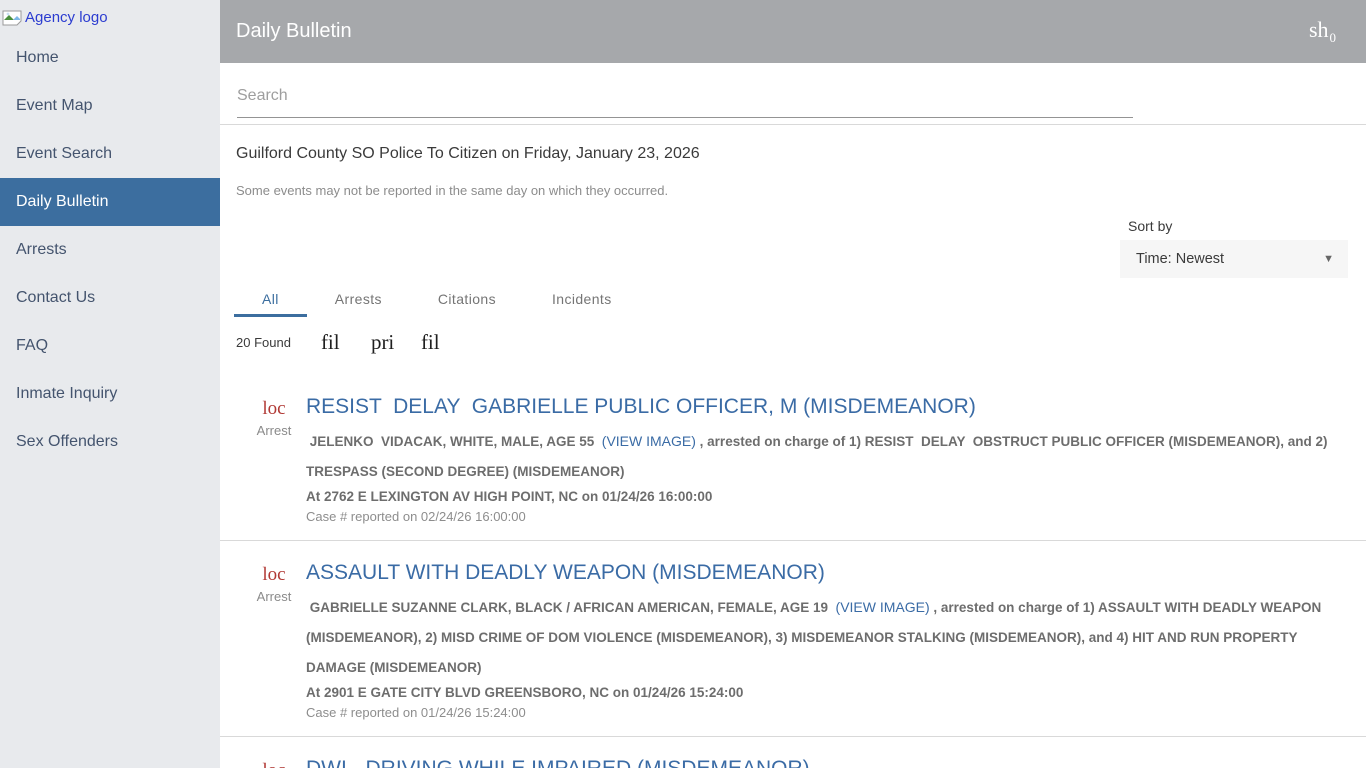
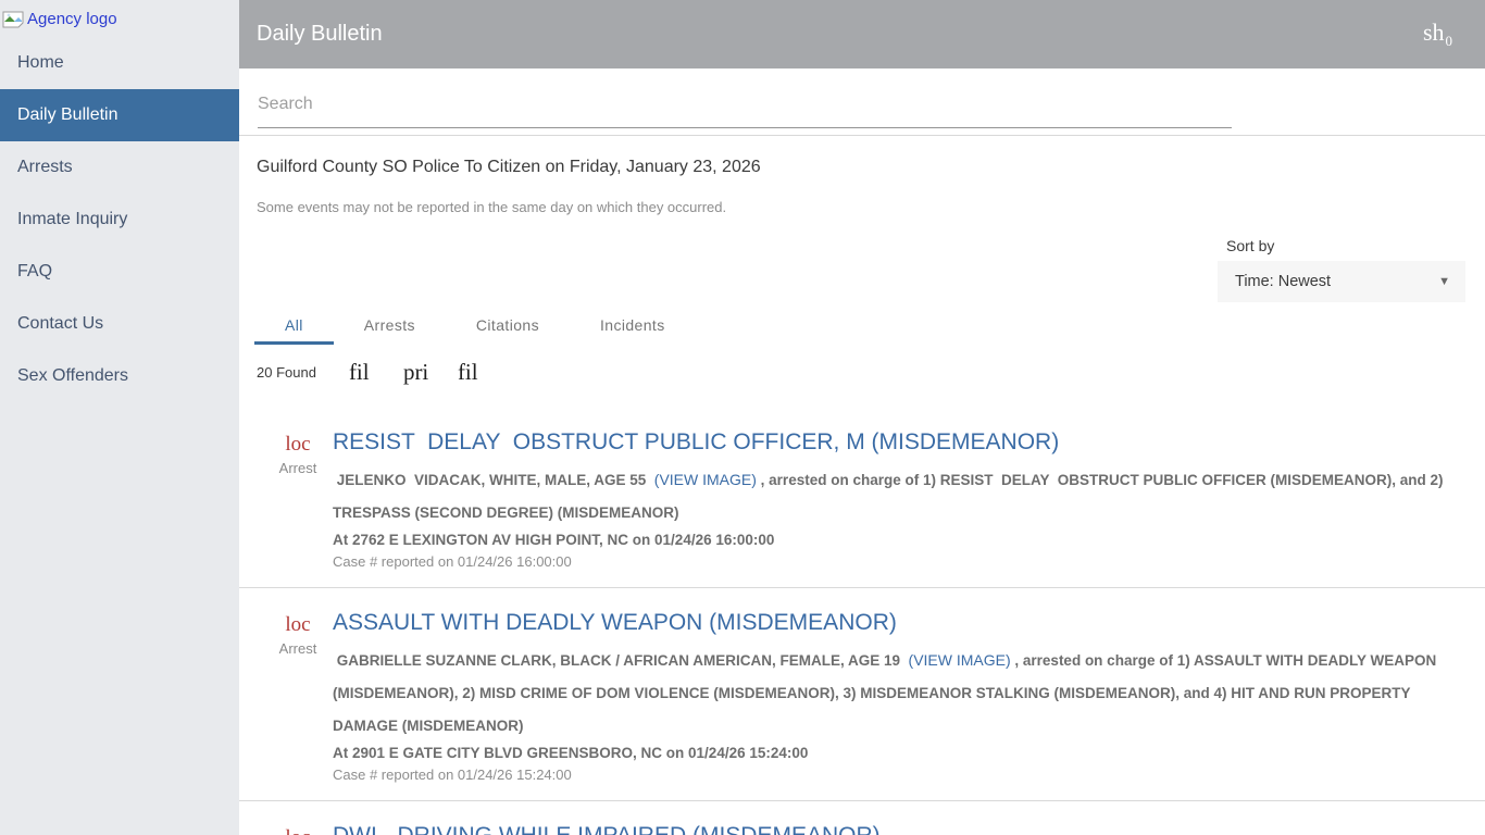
  Agency logo
  Home
- Event Map
- Event Search
  Daily Bulletin
  Arrests
- Contact Us
+ Inmate Inquiry
  FAQ
- Inmate Inquiry
+ Contact Us
  Sex Offenders
  Daily Bulletin
  sh0
  Search
  Guilford County SO Police To Citizen on Friday, January 23, 2026
  Some events may not be reported in the same day on which they occurred.
  Sort by
  Time: Newest
  ▼
  All
  Arrests
  Citations
  Incidents
  20 Found
  fil
  pri
  fil
  loc
  Arrest
- RESIST DELAY GABRIELLE PUBLIC OFFICER, M (MISDEMEANOR)
+ RESIST DELAY OBSTRUCT PUBLIC OFFICER, M (MISDEMEANOR)
  JELENKO VIDACAK, WHITE, MALE, AGE 55 (VIEW IMAGE) , arrested on charge of 1) RESIST DELAY OBSTRUCT PUBLIC OFFICER (MISDEMEANOR), and 2) TRESPASS (SECOND DEGREE) (MISDEMEANOR)
  At 2762 E LEXINGTON AV HIGH POINT, NC on 01/24/26 16:00:00
- Case # reported on 02/24/26 16:00:00
+ Case # reported on 01/24/26 16:00:00
  loc
  Arrest
  ASSAULT WITH DEADLY WEAPON (MISDEMEANOR)
  GABRIELLE SUZANNE CLARK, BLACK / AFRICAN AMERICAN, FEMALE, AGE 19 (VIEW IMAGE) , arrested on charge of 1) ASSAULT WITH DEADLY WEAPON (MISDEMEANOR), 2) MISD CRIME OF DOM VIOLENCE (MISDEMEANOR), 3) MISDEMEANOR STALKING (MISDEMEANOR), and 4) HIT AND RUN PROPERTY DAMAGE (MISDEMEANOR)
  At 2901 E GATE CITY BLVD GREENSBORO, NC on 01/24/26 15:24:00
  Case # reported on 01/24/26 15:24:00
